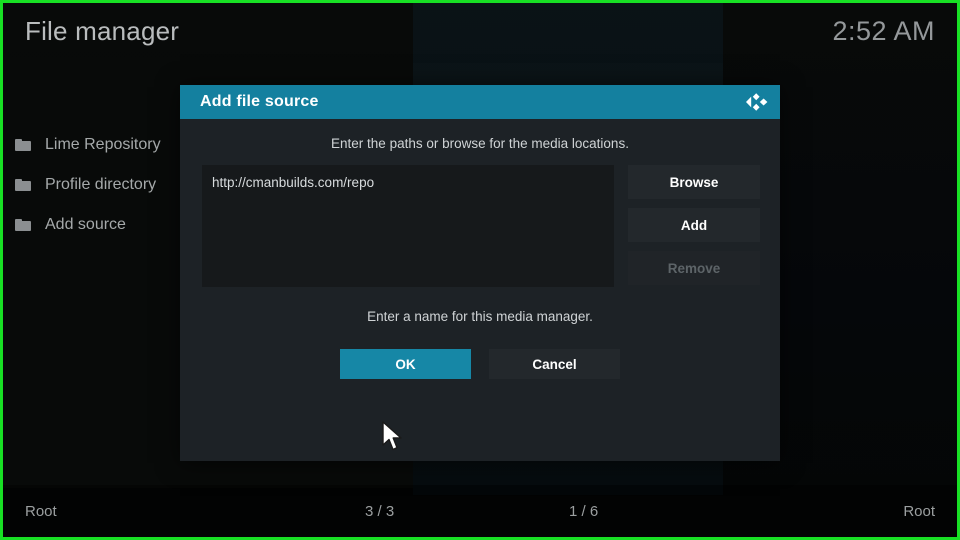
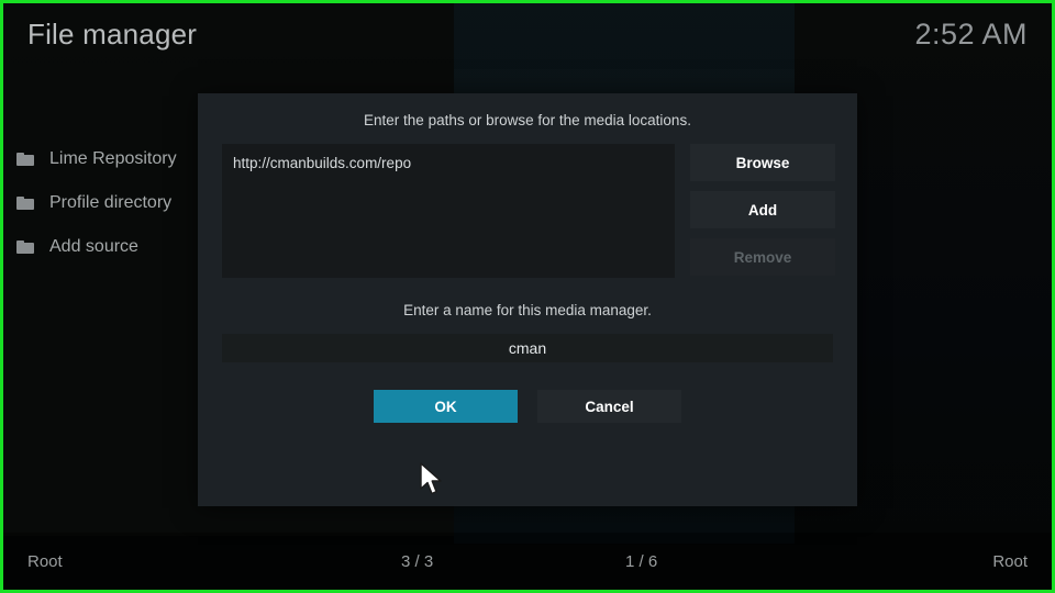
  File manager
  2:52 AM
  Lime Repository
  Profile directory
  Add source
  Root
  3 / 3
  1 / 6
  Root
- Add file source
  Enter the paths or browse for the media locations.
  http://cmanbuilds.com/repo
  Browse
  Add
  Remove
  Enter a name for this media manager.
+ cman
  OK
  Cancel
